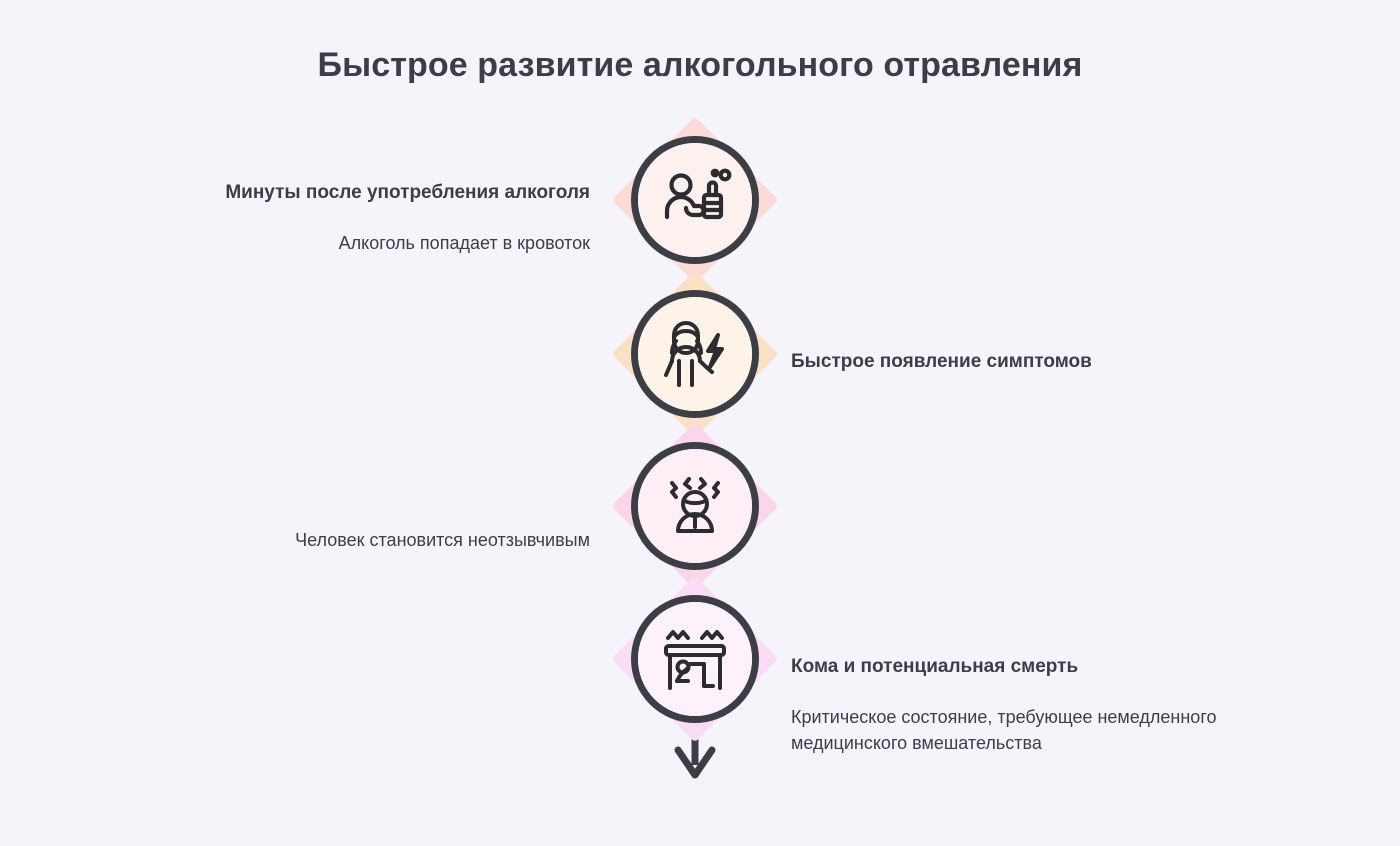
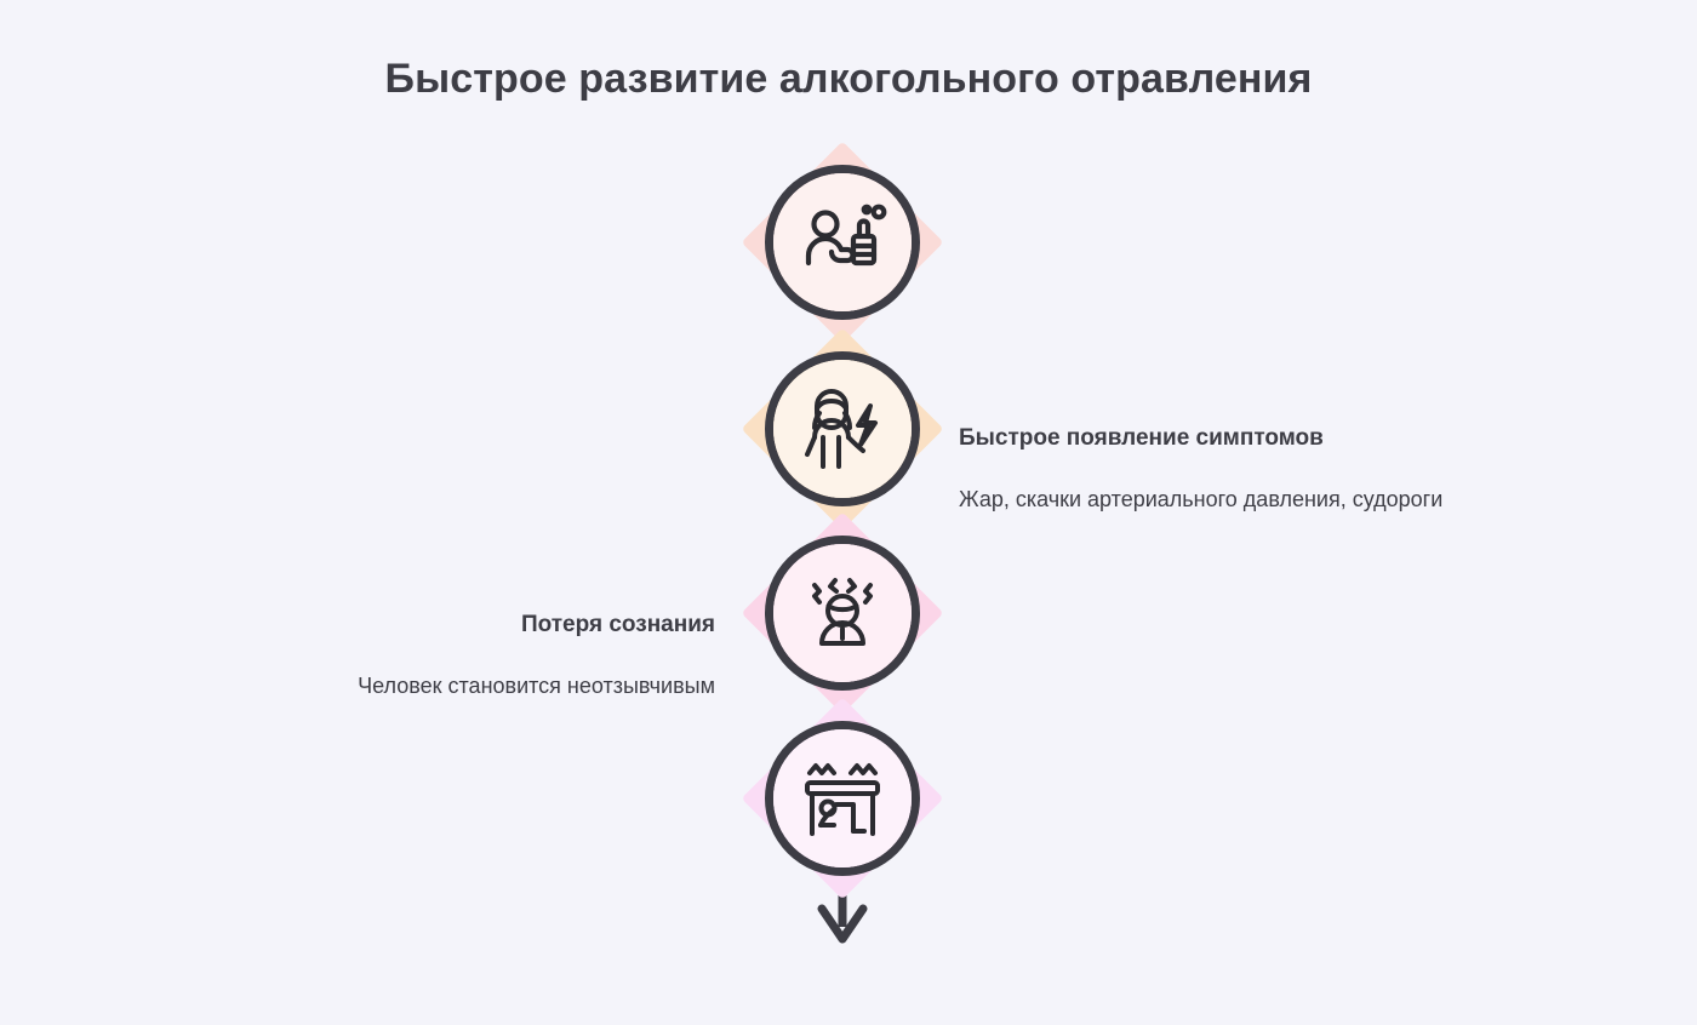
  Быстрое развитие алкогольного отравления
- Минуты после употребления алкоголя
- Алкоголь попадает в кровоток
  Быстрое появление симптомов
+ Жар, скачки артериального давления, судороги
+ Потеря сознания
  Человек становится неотзывчивым
- Кома и потенциальная смерть
- Критическое состояние, требующее немедленного медицинского вмешательства
